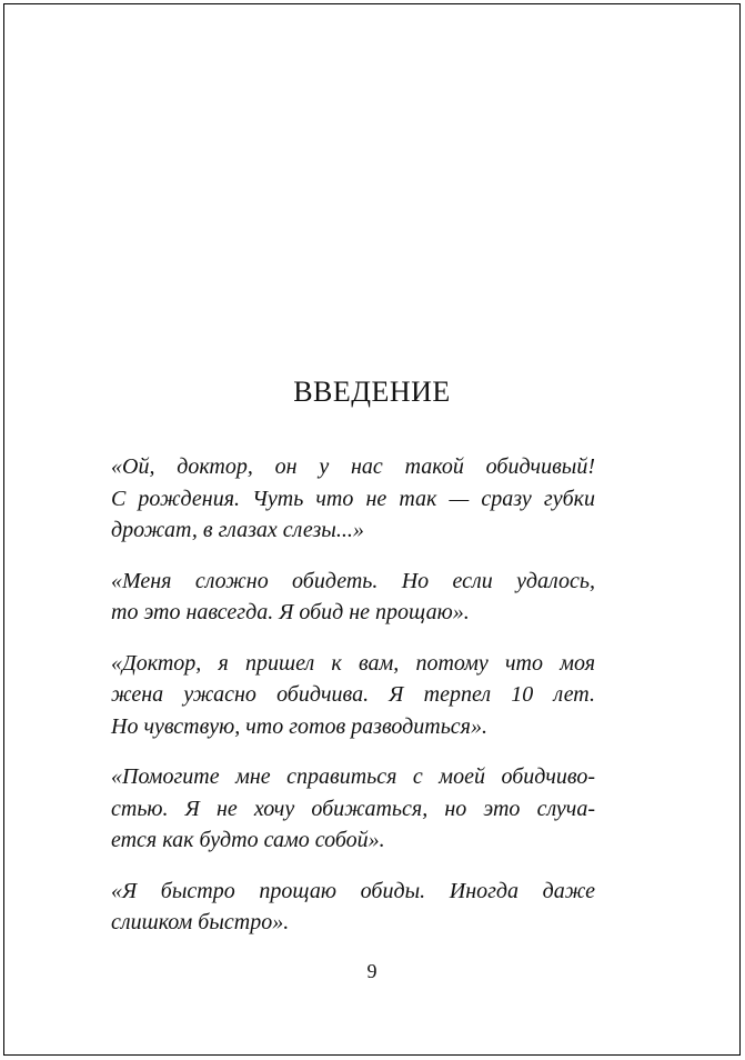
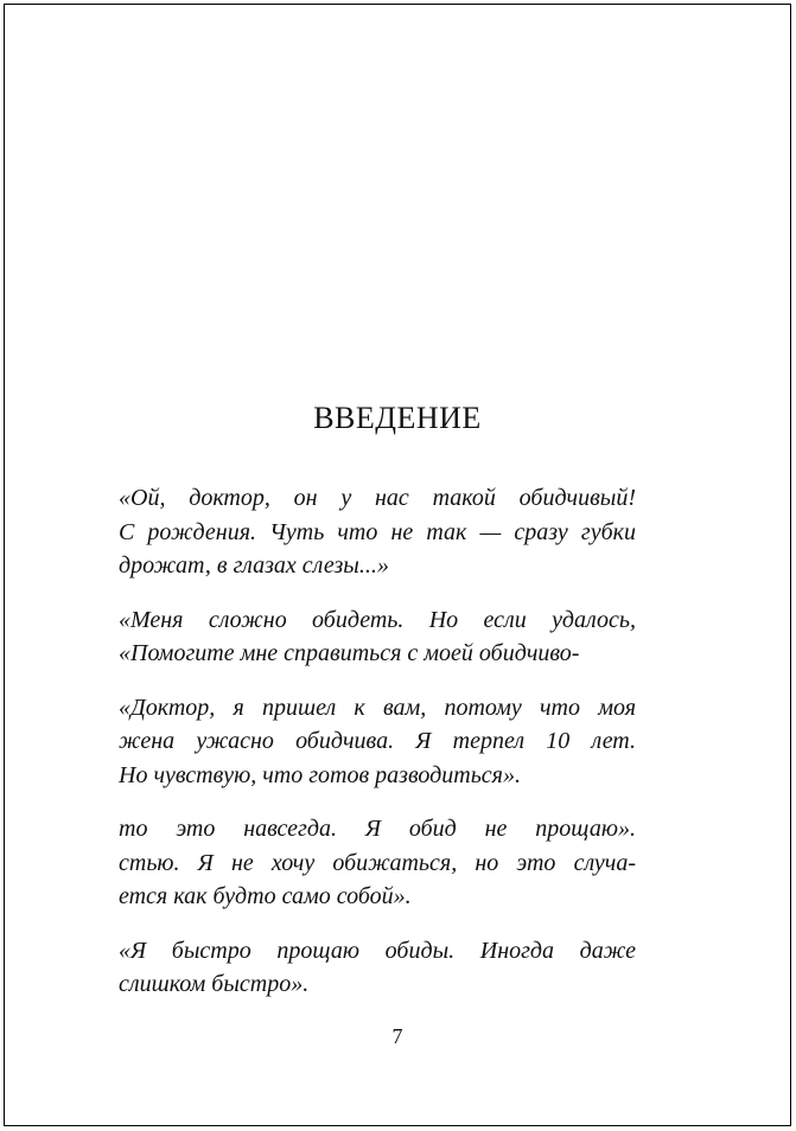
  ВВЕДЕНИЕ
  «Ой, доктор, он у нас такой обидчивый!
  С рождения. Чуть что не так — сразу губки
  дрожат, в глазах слезы...»
  «Меня сложно обидеть. Но если удалось,
- то это навсегда. Я обид не прощаю».
+ «Помогите мне справиться с моей обидчиво-
  «Доктор, я пришел к вам, потому что моя
  жена ужасно обидчива. Я терпел 10 лет.
  Но чувствую, что готов разводиться».
- «Помогите мне справиться с моей обидчиво-
+ то это навсегда. Я обид не прощаю».
  стью. Я не хочу обижаться, но это случа-
  ется как будто само собой».
  «Я быстро прощаю обиды. Иногда даже
  слишком быстро».
- 9
+ 7
